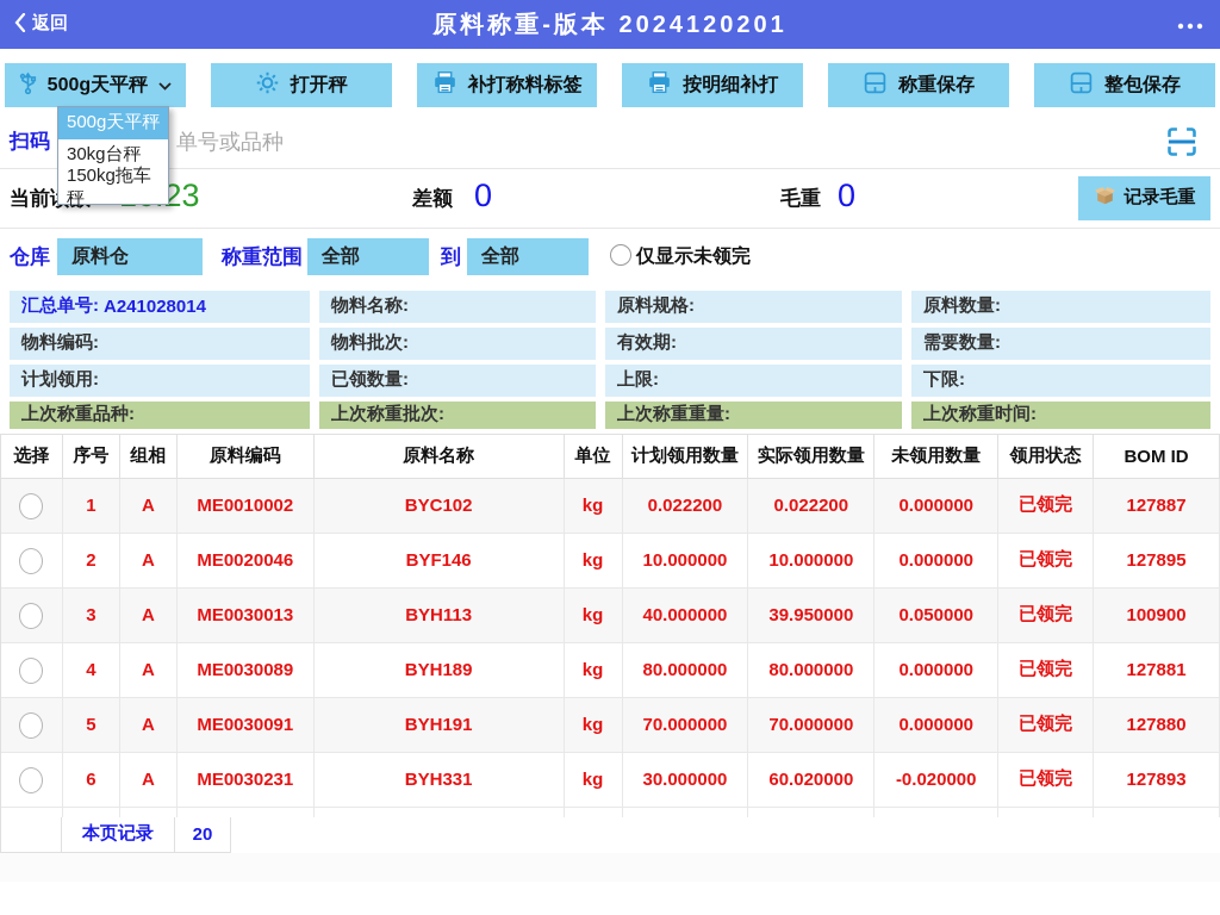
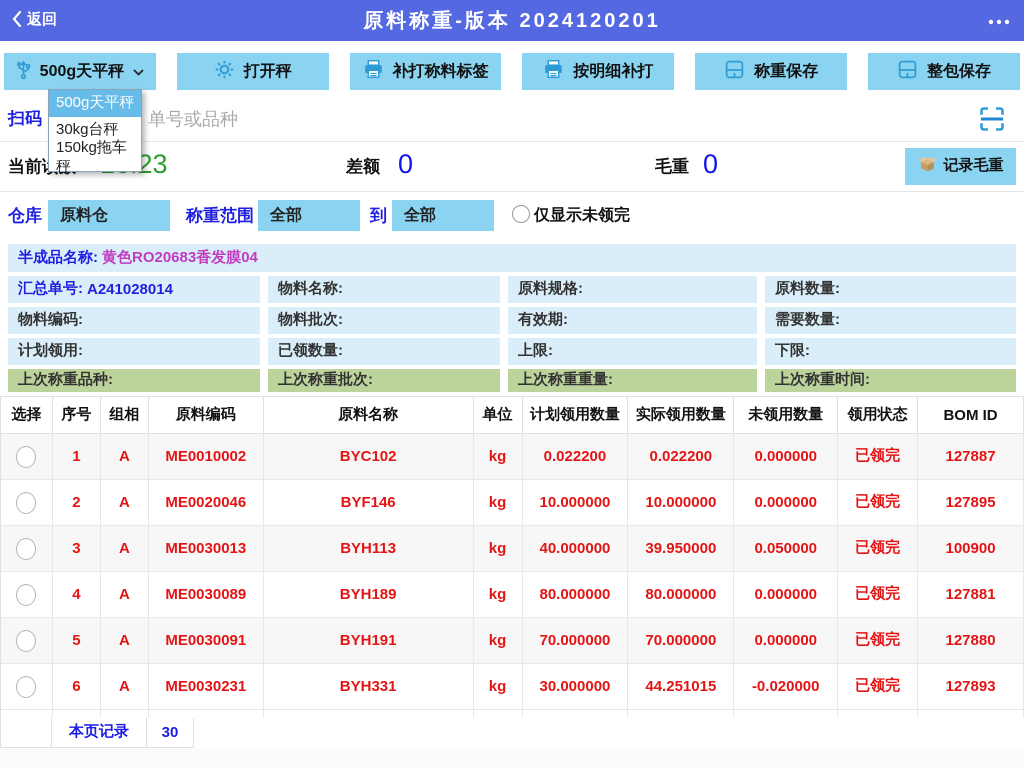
  返回
  原料称重-版本 2024120201
  500g天平秤
  打开秤
  补打称料标签
  按明细补打
  称重保存
  整包保存
  扫码
  单号或品种
  差额
  0
  毛重
  0
  记录毛重
  仓库
  原料仓
  称重范围
  全部
  到
  全部
  仅显示未领完
+ 半成品名称:
+ 黄色RO20683香发膜04
  汇总单号:
  A241028014
  物料名称:
  原料规格:
  原料数量:
  物料编码:
  物料批次:
  有效期:
  需要数量:
  计划领用:
  已领数量:
  上限:
  下限:
  上次称重品种:
  上次称重批次:
  上次称重重量:
  上次称重时间:
  选择
  序号
  组相
  原料编码
  原料名称
  单位
  计划领用数量
  实际领用数量
  未领用数量
  领用状态
  BOM ID
  1
  A
  ME0010002
  BYC102
  kg
  0.022200
  0.022200
  0.000000
  已领完
  127887
  2
  A
  ME0020046
  BYF146
  kg
  10.000000
  10.000000
  0.000000
  已领完
  127895
  3
  A
  ME0030013
  BYH113
  kg
  40.000000
  39.950000
  0.050000
  已领完
  100900
  4
  A
  ME0030089
  BYH189
  kg
  80.000000
  80.000000
  0.000000
  已领完
  127881
  5
  A
  ME0030091
  BYH191
  kg
  70.000000
  70.000000
  0.000000
  已领完
  127880
  6
  A
  ME0030231
  BYH331
  kg
  30.000000
- 60.020000
+ 44.251015
  -0.020000
  已领完
  127893
  本页记录
- 20
+ 30
  500g天平秤
  30kg台秤
  150kg拖车秤
